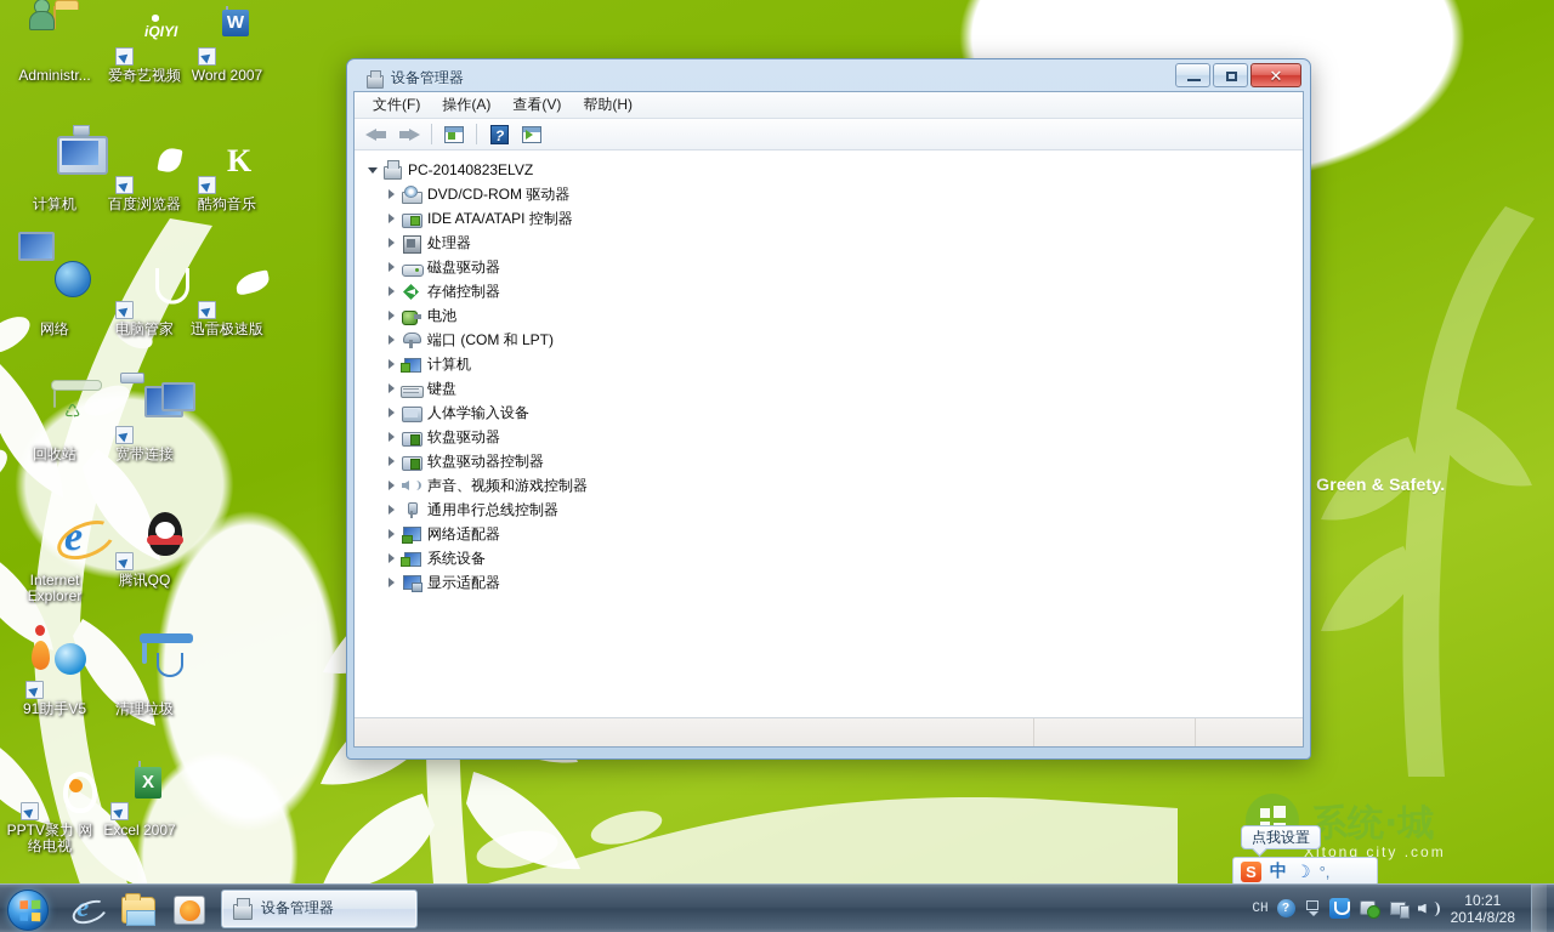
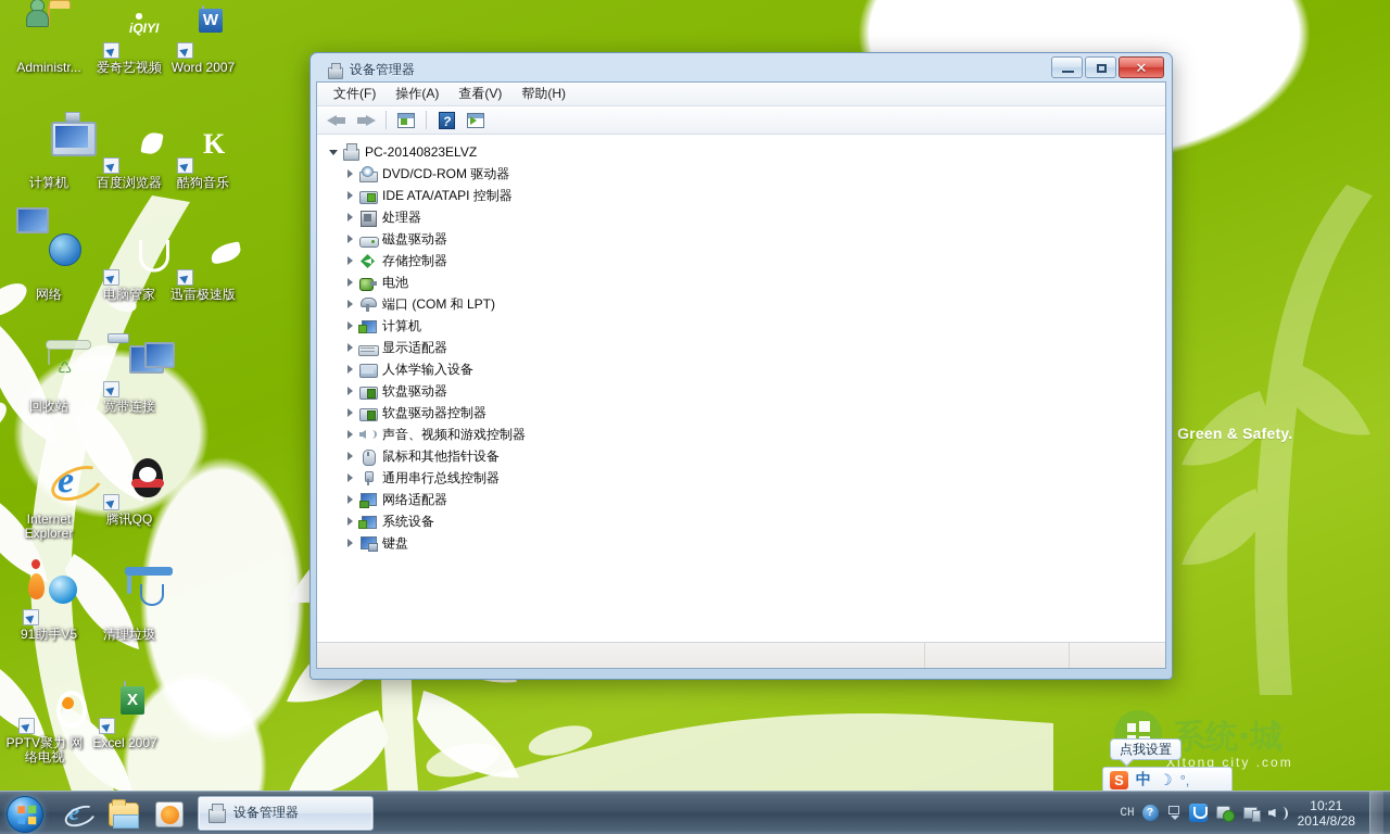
  Administr...
  iQIYI
  爱奇艺视频
  W
  Word 2007
  计算机
  百度浏览器
  K
  酷狗音乐
  网络
  电脑管家
  迅雷极速版
  ♺
  回收站
  宽带连接
  e
  Internet Explorer
  腾讯QQ
  91助手V5
  清理垃圾
  PPTV聚力 网络电视
  X
  Excel 2007
  Green & Safety.
  系统·城
  Xitong city .com
  设备管理器
  ✕
  文件(F)
  操作(A)
  查看(V)
  帮助(H)
  ?
  PC-20140823ELVZ
  DVD/CD-ROM 驱动器
  IDE ATA/ATAPI 控制器
  处理器
  磁盘驱动器
  存储控制器
  电池
  端口 (COM 和 LPT)
  计算机
- 键盘
+ 显示适配器
  人体学输入设备
  软盘驱动器
  软盘驱动器控制器
  声音、视频和游戏控制器
+ 鼠标和其他指针设备
  通用串行总线控制器
  网络适配器
  系统设备
- 显示适配器
+ 键盘
  点我设置
  S
  中
  ☽
  °,
  e
  设备管理器
  CH
  ?
  10:21
  2014/8/28
